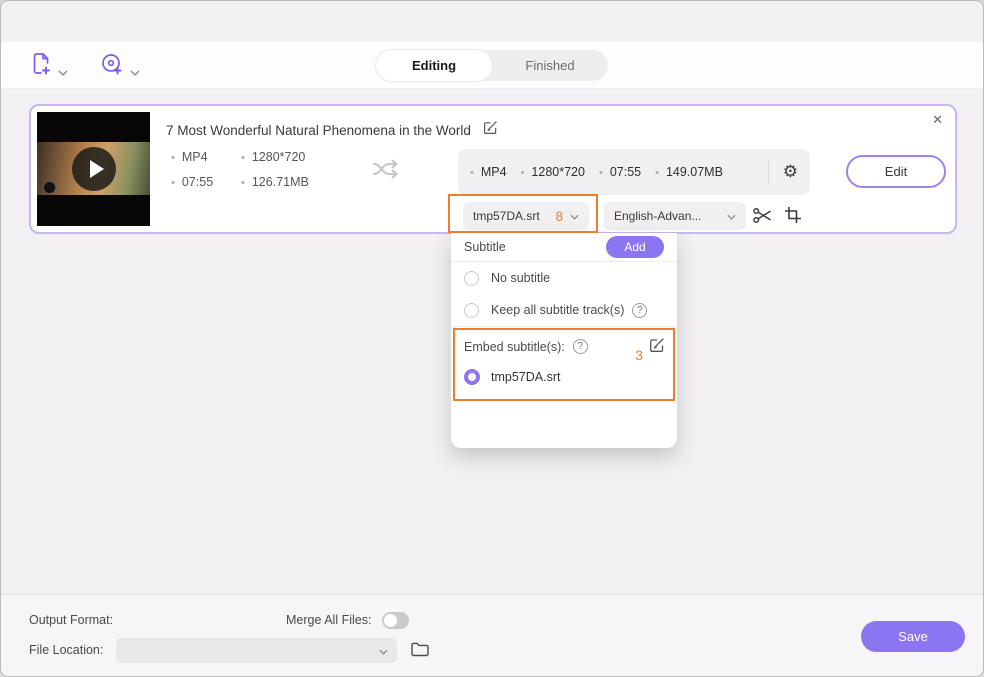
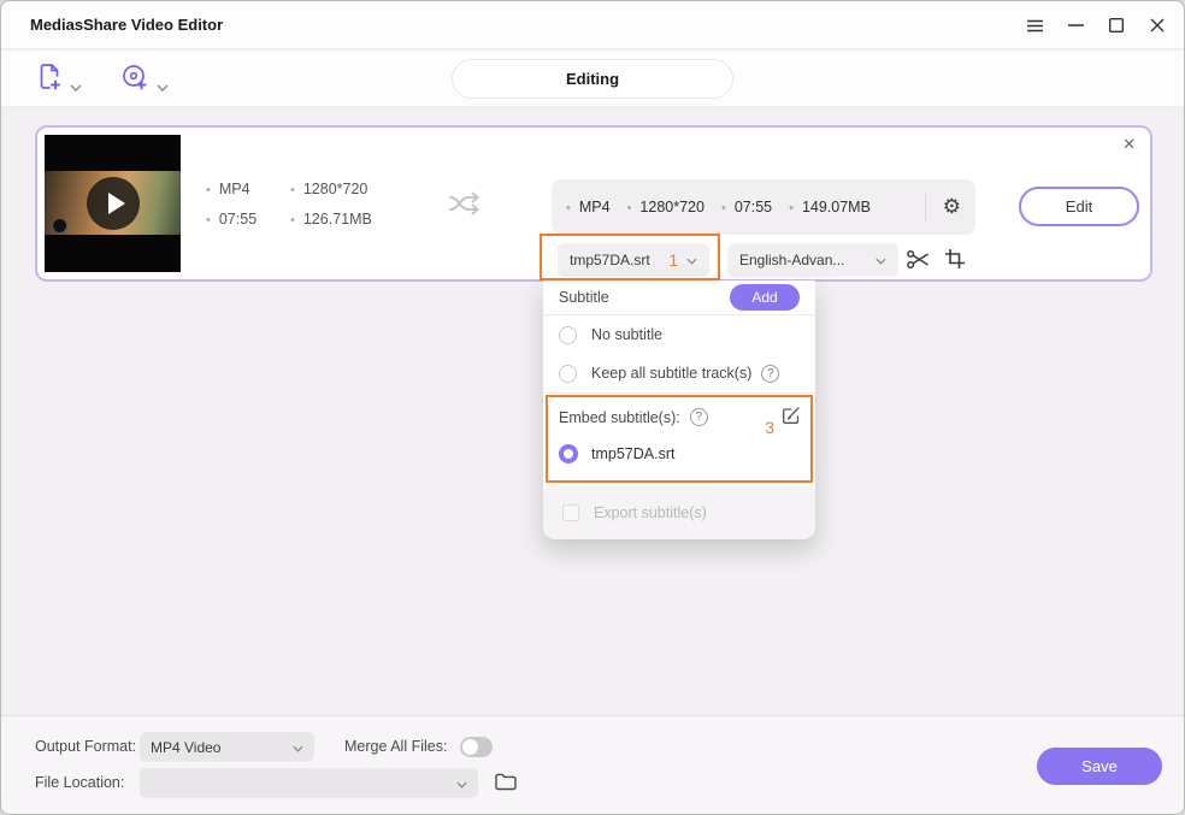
+ MediasShare Video Editor
  Editing
- Finished
- 7 Most Wonderful Natural Phenomena in the World
  MP4
  1280*720
  07:55
  126.71MB
  MP4
  1280*720
  07:55
  149.07MB
  ⚙
  Edit
  ✕
  tmp57DA.srt
- 8
+ 1
  English-Advan...
  Subtitle
  Add
  No subtitle
  Keep all subtitle track(s)
  ?
  Embed subtitle(s):
  ?
  3
  tmp57DA.srt
+ Export subtitle(s)
  Output Format:
+ MP4 Video
  Merge All Files:
  File Location:
  Save
